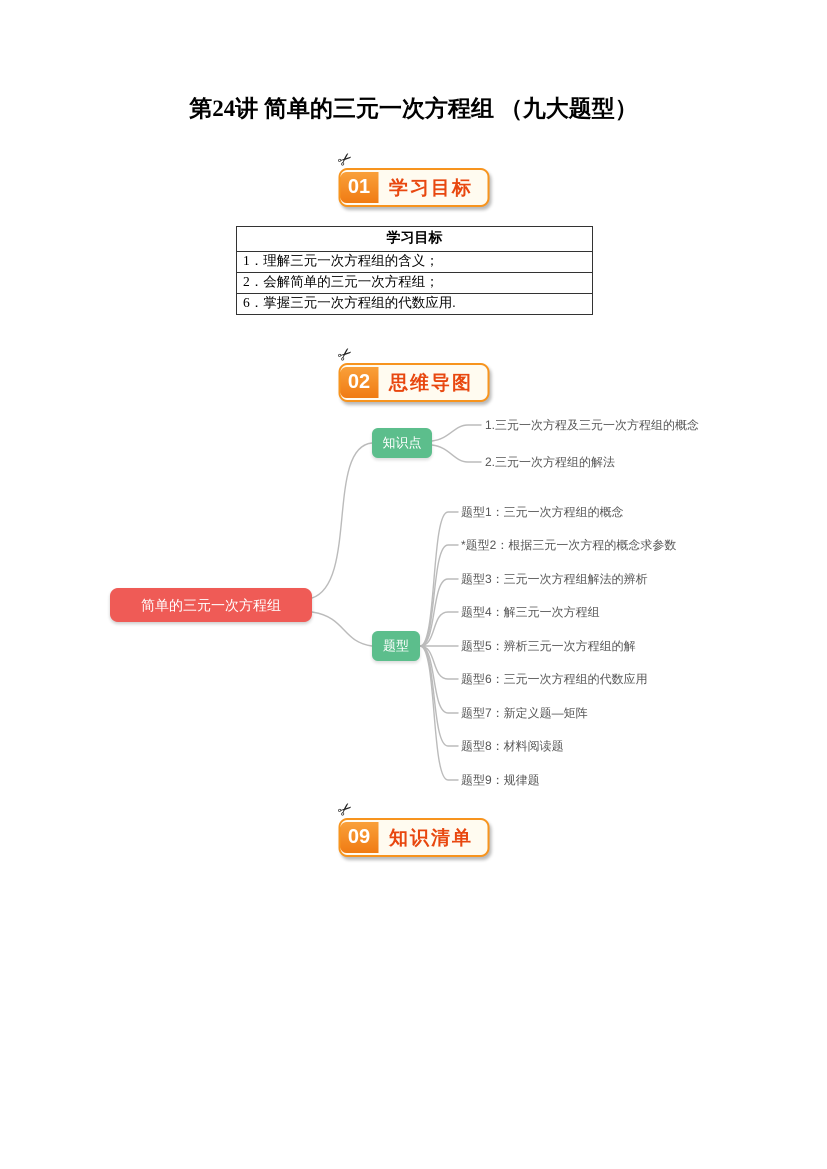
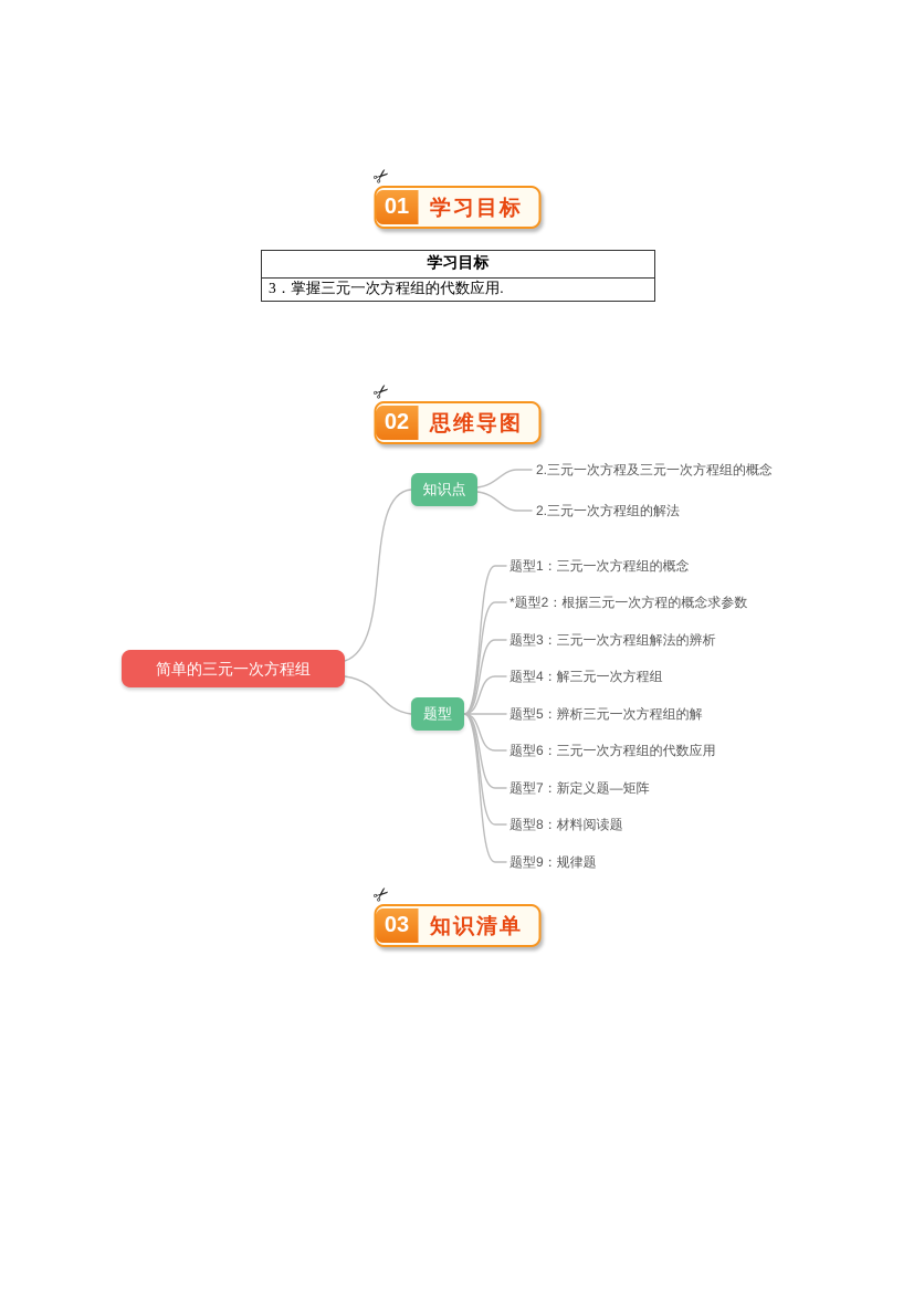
- 第24讲 简单的三元一次方程组 （九大题型）
  01
  学习目标
  学习目标
- 1．理解三元一次方程组的含义；
- 2．会解简单的三元一次方程组；
- 6．掌握三元一次方程组的代数应用.
+ 3．掌握三元一次方程组的代数应用.
  02
  思维导图
  简单的三元一次方程组
  知识点
  题型
- 1.三元一次方程及三元一次方程组的概念
+ 2.三元一次方程及三元一次方程组的概念
  2.三元一次方程组的解法
  题型1：三元一次方程组的概念
  *题型2：根据三元一次方程的概念求参数
  题型3：三元一次方程组解法的辨析
  题型4：解三元一次方程组
  题型5：辨析三元一次方程组的解
  题型6：三元一次方程组的代数应用
  题型7：新定义题—矩阵
  题型8：材料阅读题
  题型9：规律题
- 09
+ 03
  知识清单
